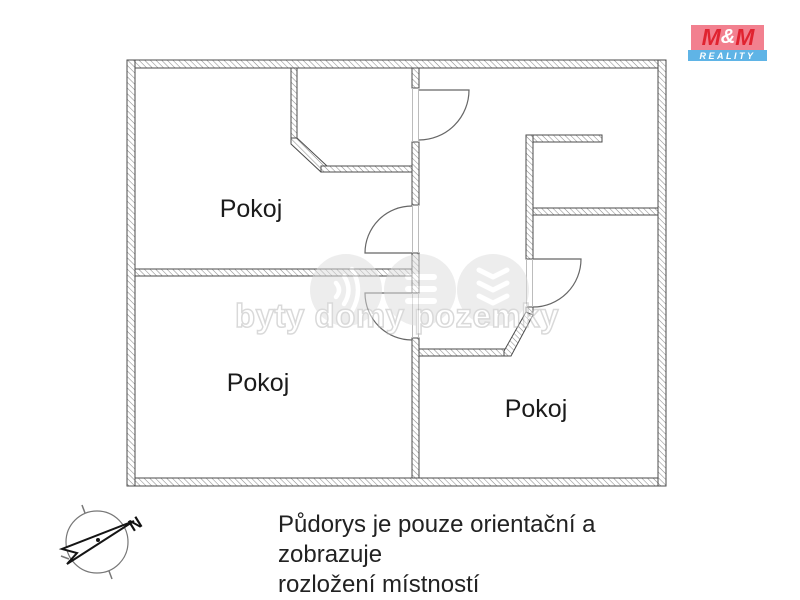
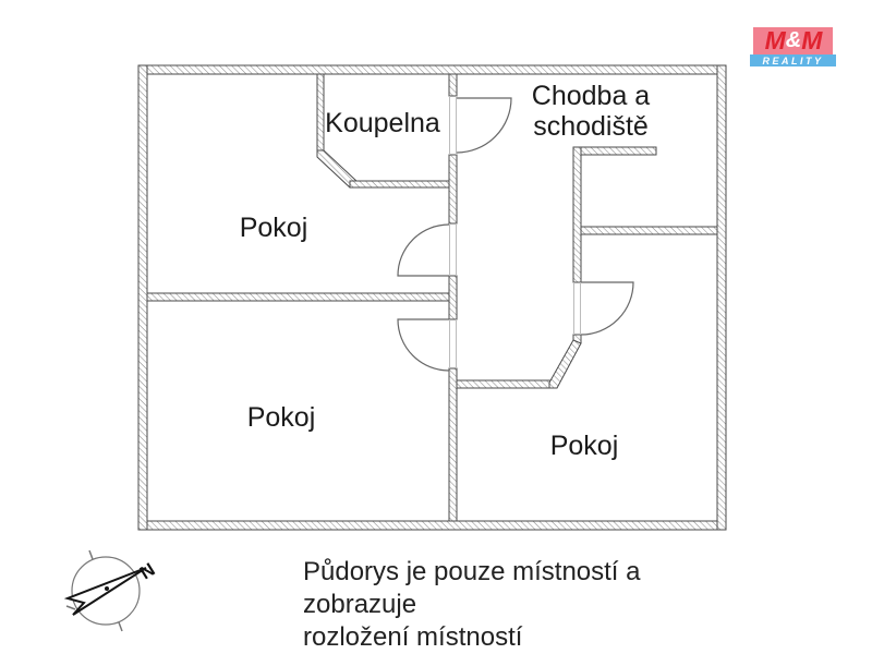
+ Koupelna
+ Chodba a
+ schodiště
  Pokoj
  Pokoj
  Pokoj
- byty domy pozemky
- Půdorys je pouze orientační a zobrazuje
+ Půdorys je pouze místností a zobrazuje
  rozložení místností
  M
  &
  M
  REALITY
